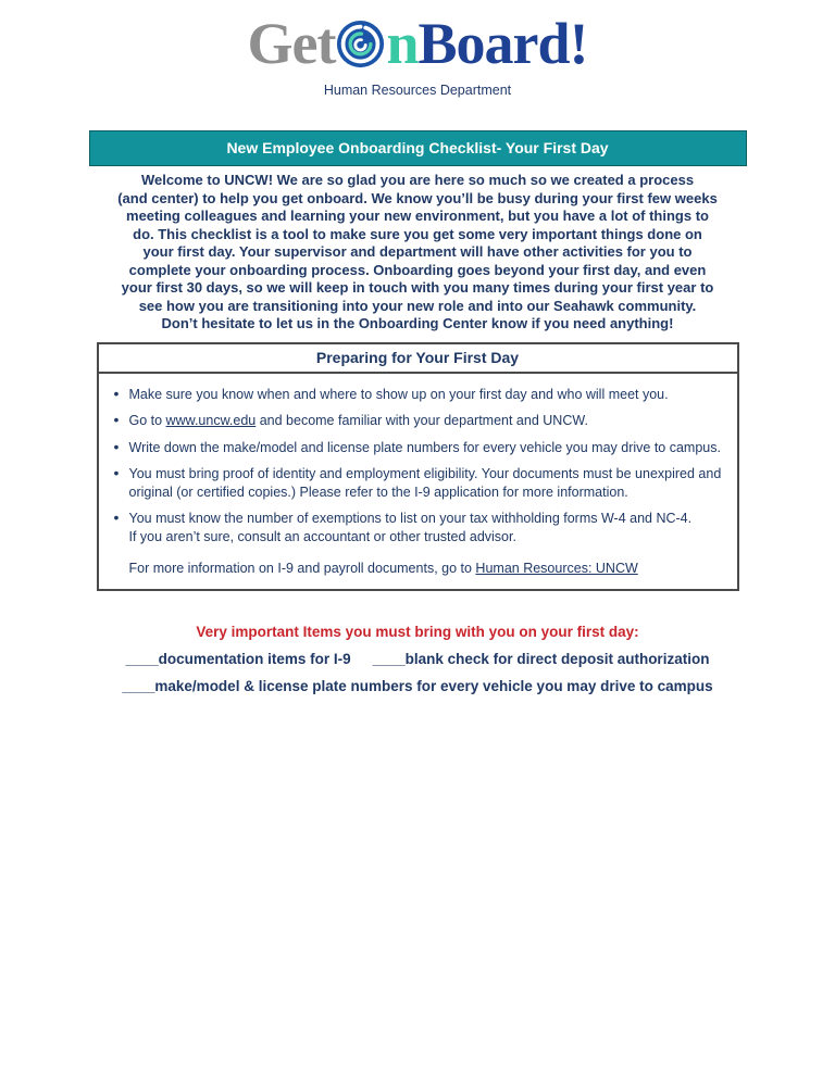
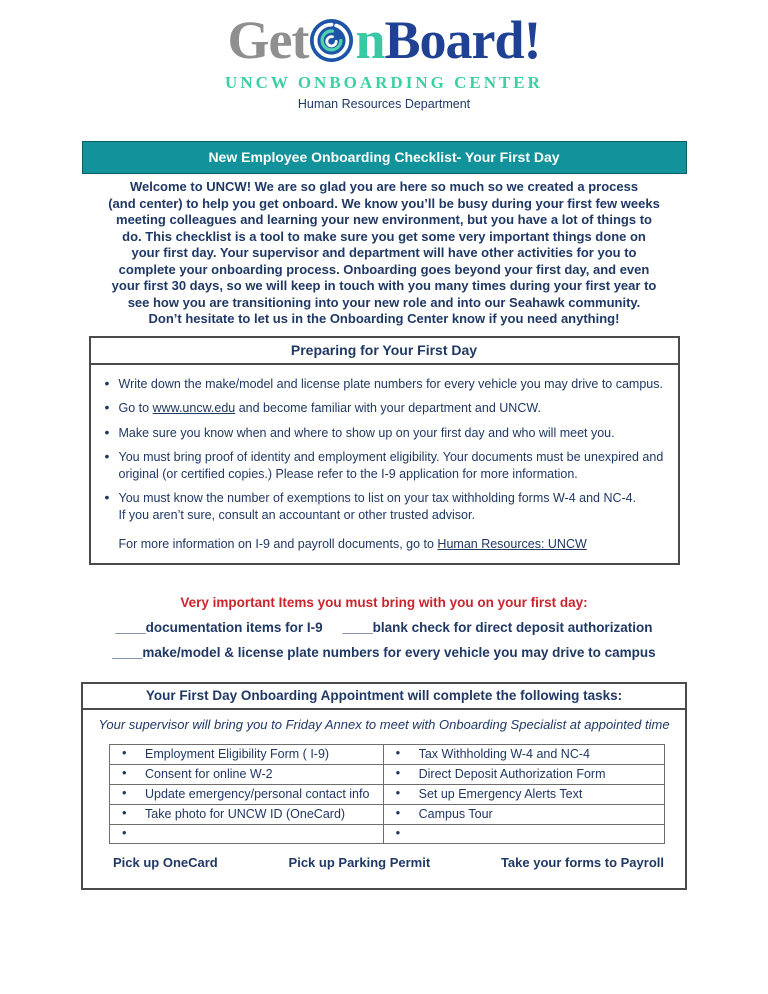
  Get nBoard!
+ UNCW ONBOARDING CENTER
  Human Resources Department
  New Employee Onboarding Checklist- Your First Day
  Welcome to UNCW! We are so glad you are here so much so we created a process
  (and center) to help you get onboard. We know you’ll be busy during your first few weeks
  meeting colleagues and learning your new environment, but you have a lot of things to
  do. This checklist is a tool to make sure you get some very important things done on
  your first day. Your supervisor and department will have other activities for you to
  complete your onboarding process. Onboarding goes beyond your first day, and even
  your first 30 days, so we will keep in touch with you many times during your first year to
  see how you are transitioning into your new role and into our Seahawk community.
  Don’t hesitate to let us in the Onboarding Center know if you need anything!
  Preparing for Your First Day
- Make sure you know when and where to show up on your first day and who will meet you.
+ Write down the make/model and license plate numbers for every vehicle you may drive to campus.
  Go to www.uncw.edu and become familiar with your department and UNCW.
- Write down the make/model and license plate numbers for every vehicle you may drive to campus.
+ Make sure you know when and where to show up on your first day and who will meet you.
  You must bring proof of identity and employment eligibility. Your documents must be unexpired and
  original (or certified copies.) Please refer to the I-9 application for more information.
  You must know the number of exemptions to list on your tax withholding forms W-4 and NC-4.
  If you aren’t sure, consult an accountant or other trusted advisor.
  For more information on I-9 and payroll documents, go to Human Resources: UNCW
  Very important Items you must bring with you on your first day:
  ____documentation items for I-9 ____blank check for direct deposit authorization
  ____make/model & license plate numbers for every vehicle you may drive to campus
+ Your First Day Onboarding Appointment will complete the following tasks:
+ Your supervisor will bring you to Friday Annex to meet with Onboarding Specialist at appointed time
+ Employment Eligibility Form ( I-9)	Tax Withholding W-4 and NC-4
+ Consent for online W-2	Direct Deposit Authorization Form
+ Update emergency/personal contact info	Set up Emergency Alerts Text
+ Take photo for UNCW ID (OneCard)	Campus Tour
+ Pick up OneCard
+ Pick up Parking Permit
+ Take your forms to Payroll
